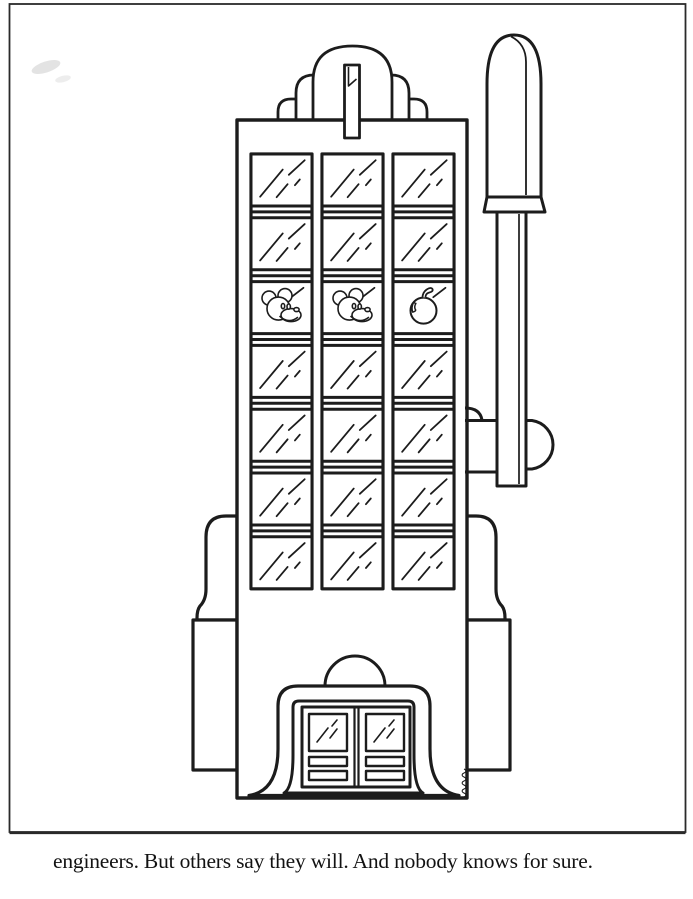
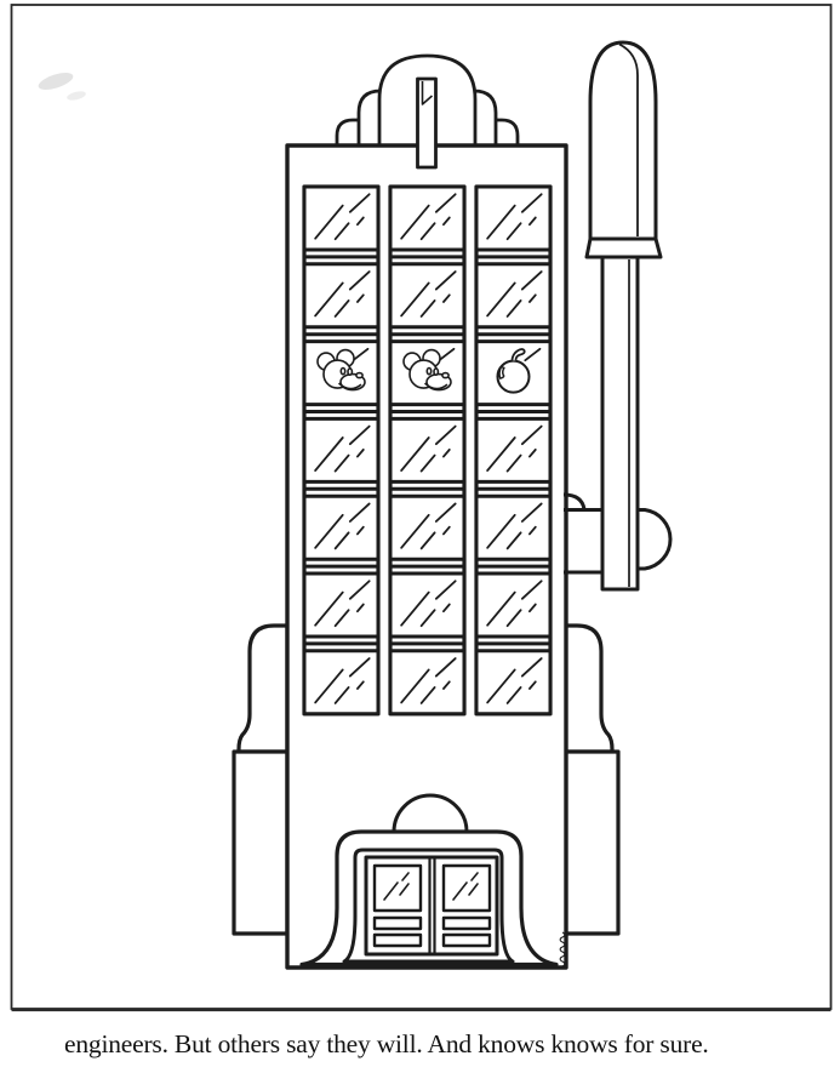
- engineers. But others say they will. And nobody knows for sure.
+ engineers. But others say they will. And knows knows for sure.
